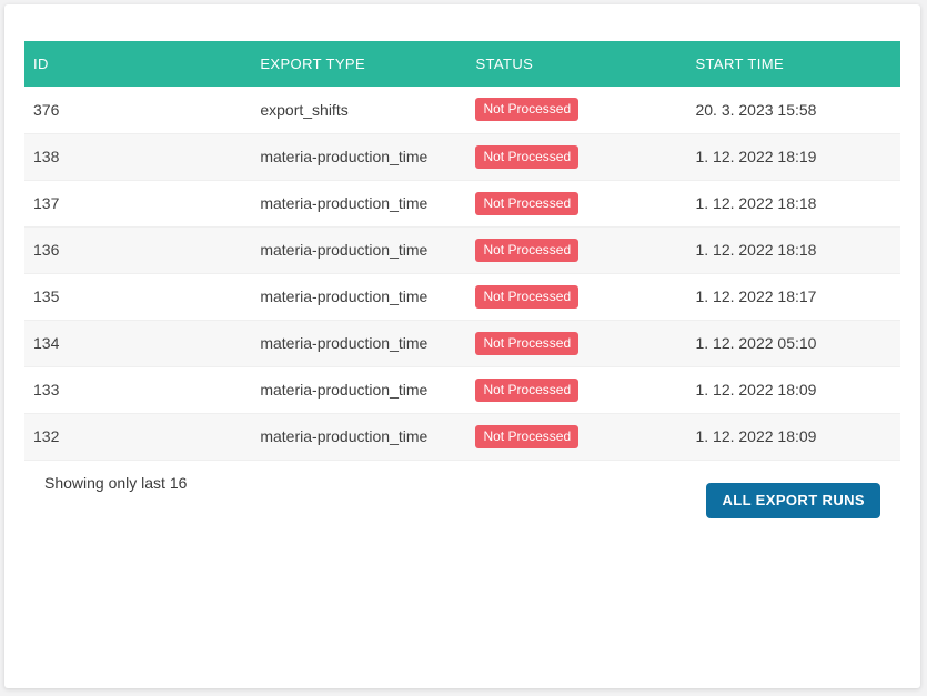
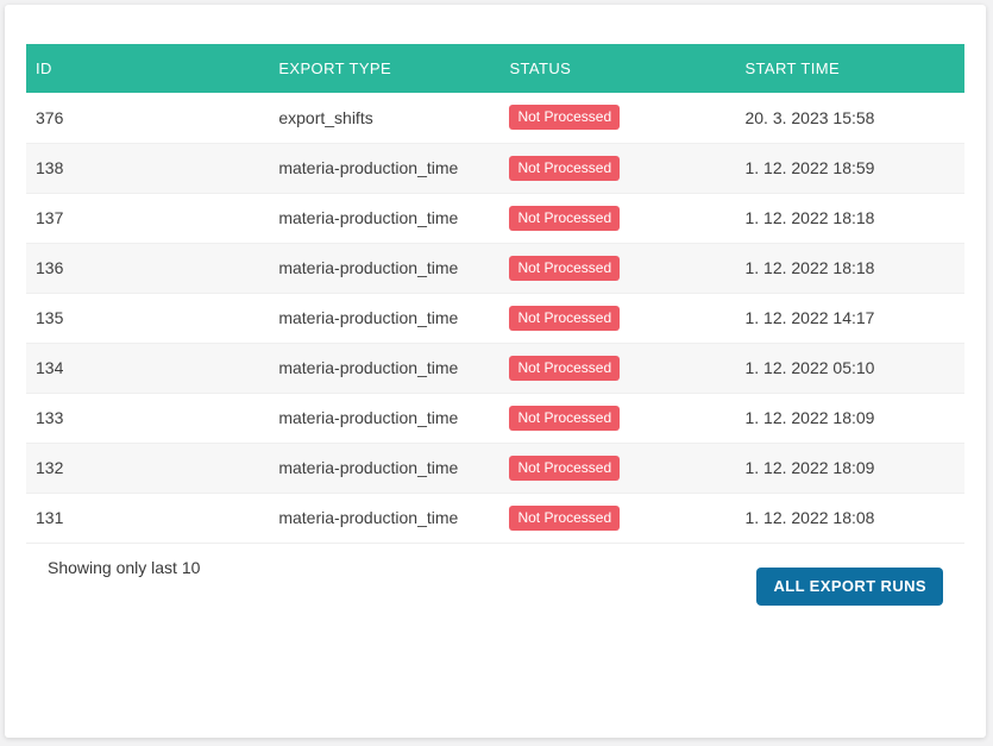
  ID	EXPORT TYPE	STATUS	START TIME
  376	export_shifts	Not Processed	20. 3. 2023 15:58
- 138	materia-production_time	Not Processed	1. 12. 2022 18:19
+ 138	materia-production_time	Not Processed	1. 12. 2022 18:59
  137	materia-production_time	Not Processed	1. 12. 2022 18:18
  136	materia-production_time	Not Processed	1. 12. 2022 18:18
- 135	materia-production_time	Not Processed	1. 12. 2022 18:17
+ 135	materia-production_time	Not Processed	1. 12. 2022 14:17
  134	materia-production_time	Not Processed	1. 12. 2022 05:10
  133	materia-production_time	Not Processed	1. 12. 2022 18:09
  132	materia-production_time	Not Processed	1. 12. 2022 18:09
+ 131	materia-production_time	Not Processed	1. 12. 2022 18:08
- Showing only last 16
+ Showing only last 10
  ALL EXPORT RUNS
